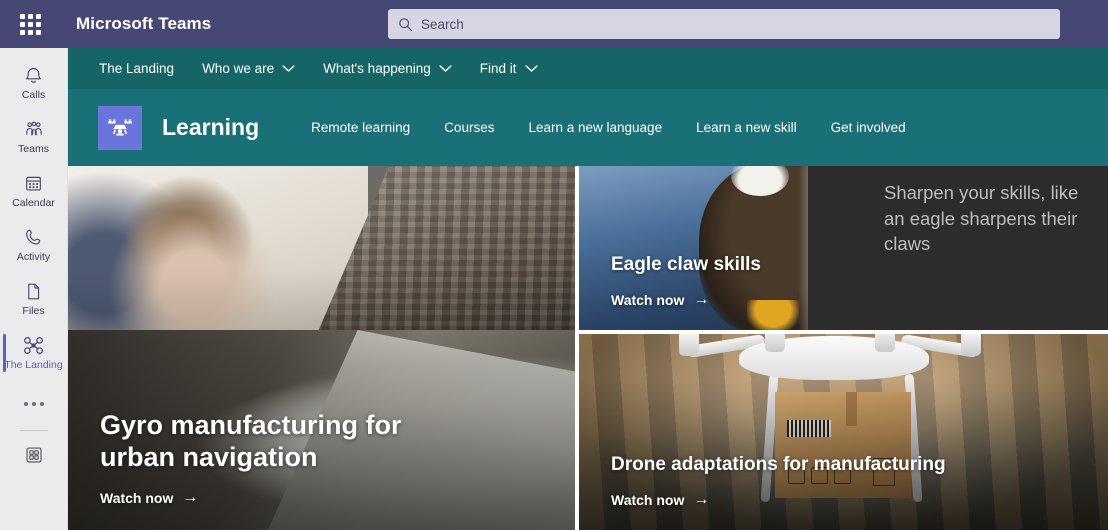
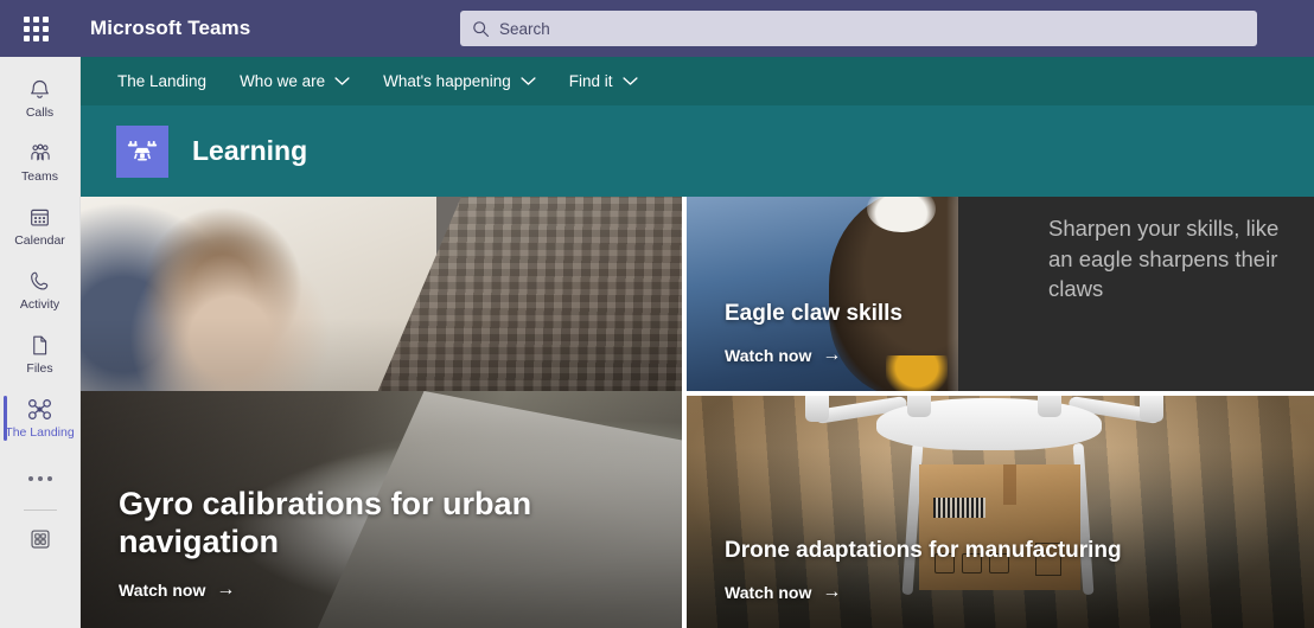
  Microsoft Teams
  Search
  Calls
  Teams
  Calendar
  Activity
  Files
  The Landing
  The Landing
  Who we are
  What's happening
  Find it
  Learning
- Remote learning
- Courses
- Learn a new language
- Learn a new skill
- Get involved
- Gyro manufacturing for urban navigation
+ Gyro calibrations for urban navigation
  Watch now
  →
  Sharpen your skills, like an eagle sharpens their claws
  Eagle claw skills
  Watch now
  →
  Drone adaptations for manufacturing
  Watch now
  →
